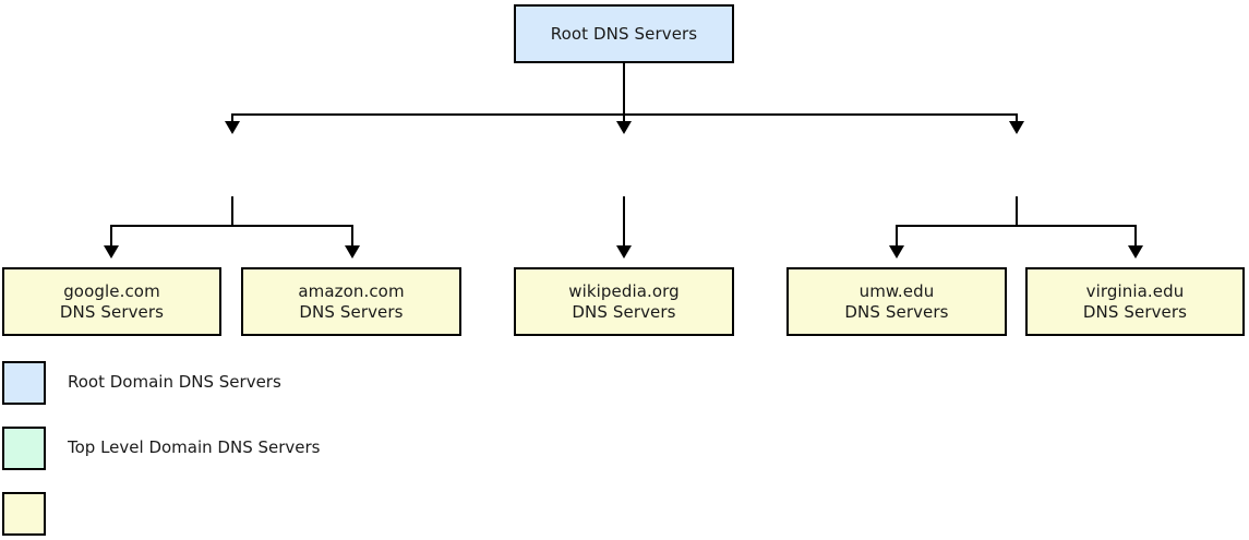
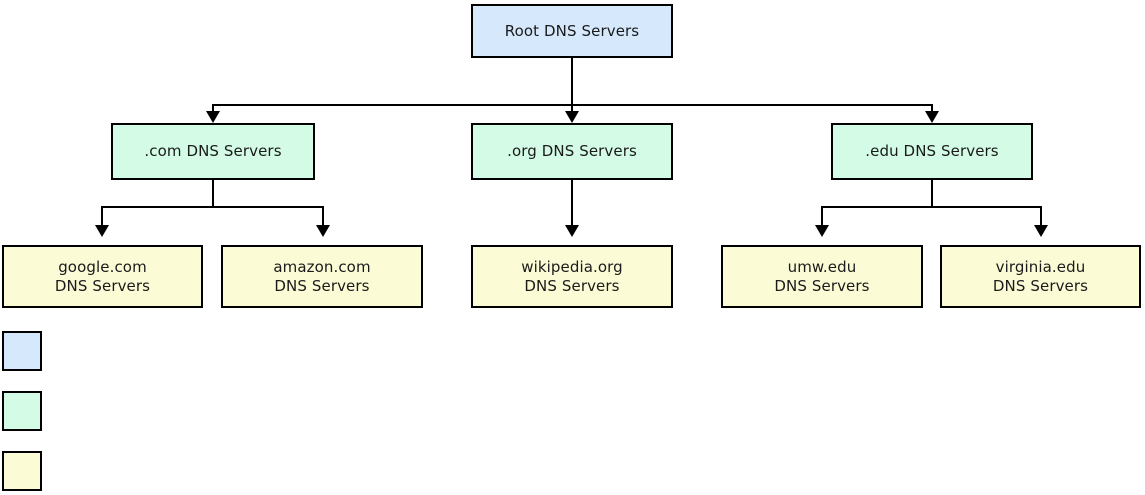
  Root DNS Servers
+ .com DNS Servers
+ .org DNS Servers
+ .edu DNS Servers
  google.com
  DNS Servers
  amazon.com
  DNS Servers
  wikipedia.org
  DNS Servers
  umw.edu
  DNS Servers
  virginia.edu
  DNS Servers
- Root Domain DNS Servers
- Top Level Domain DNS Servers
